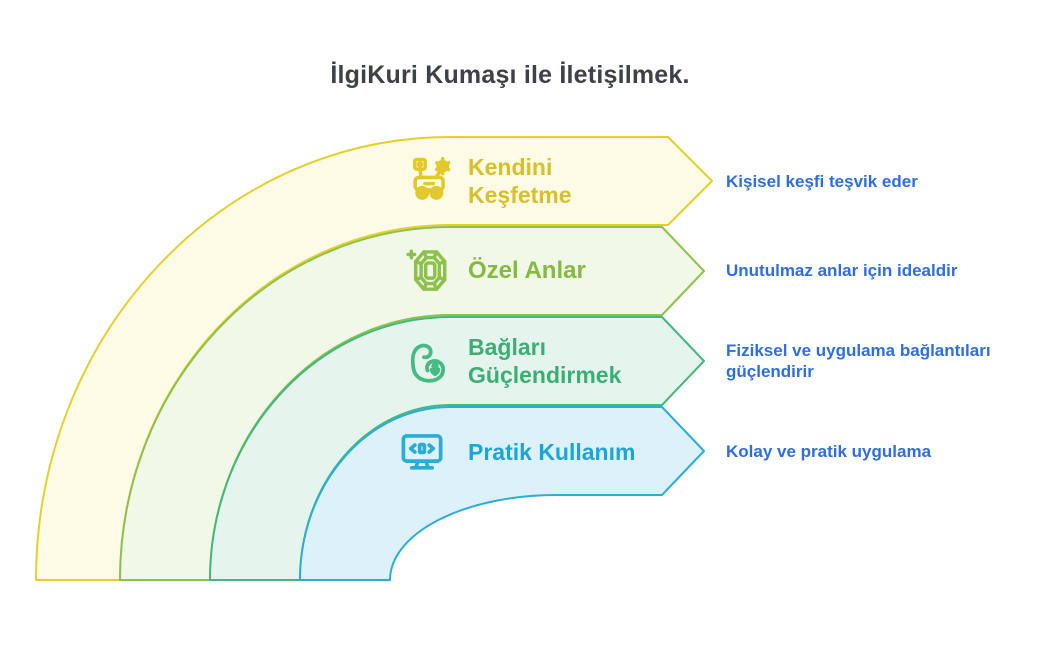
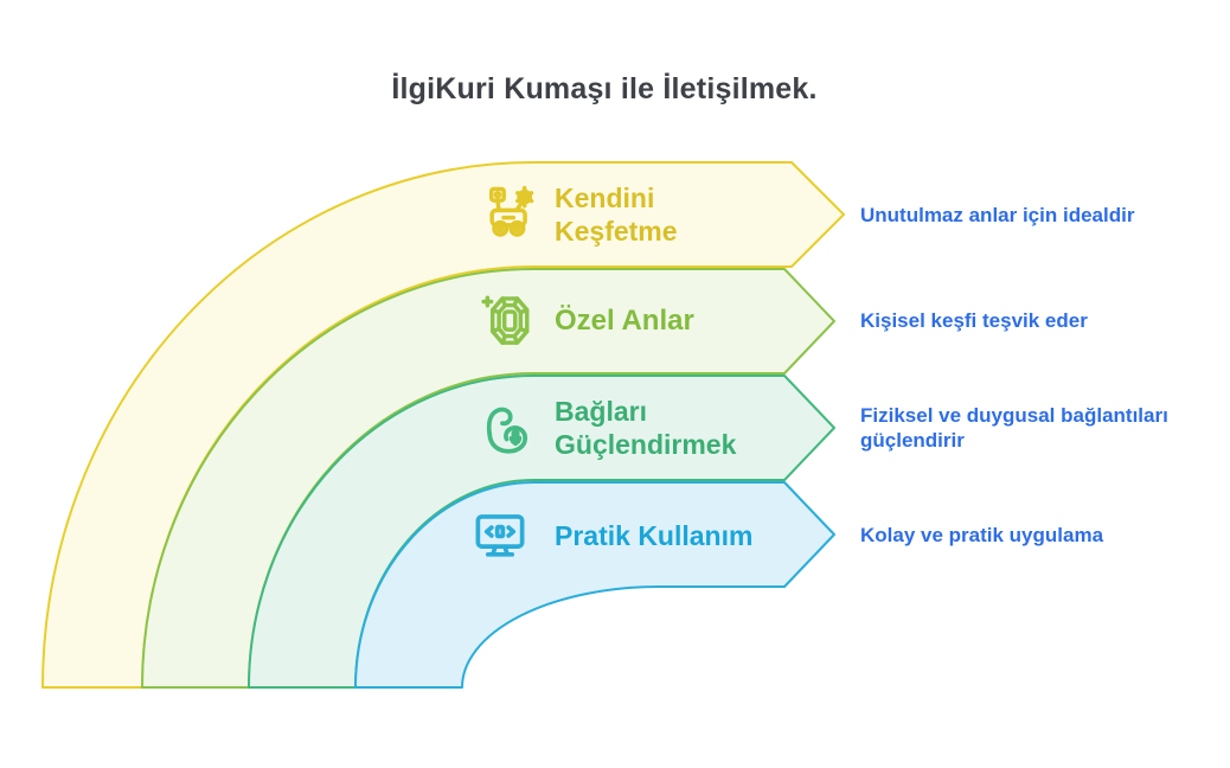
  İlgiKuri Kumaşı ile İletişilmek.
  Kendini Keşfetme
- Kişisel keşfi teşvik eder
+ Unutulmaz anlar için idealdir
  Özel Anlar
- Unutulmaz anlar için idealdir
+ Kişisel keşfi teşvik eder
  Bağları Güçlendirmek
- Fiziksel ve uygulama bağlantıları güçlendirir
+ Fiziksel ve duygusal bağlantıları güçlendirir
  Pratik Kullanım
  Kolay ve pratik uygulama
